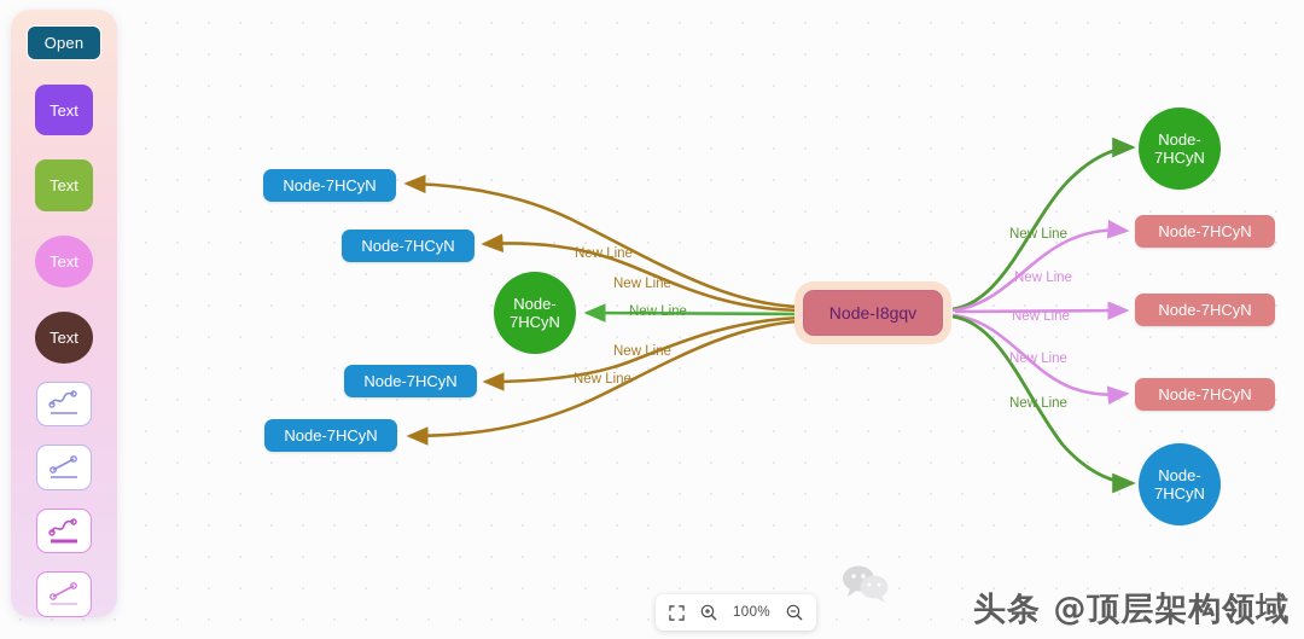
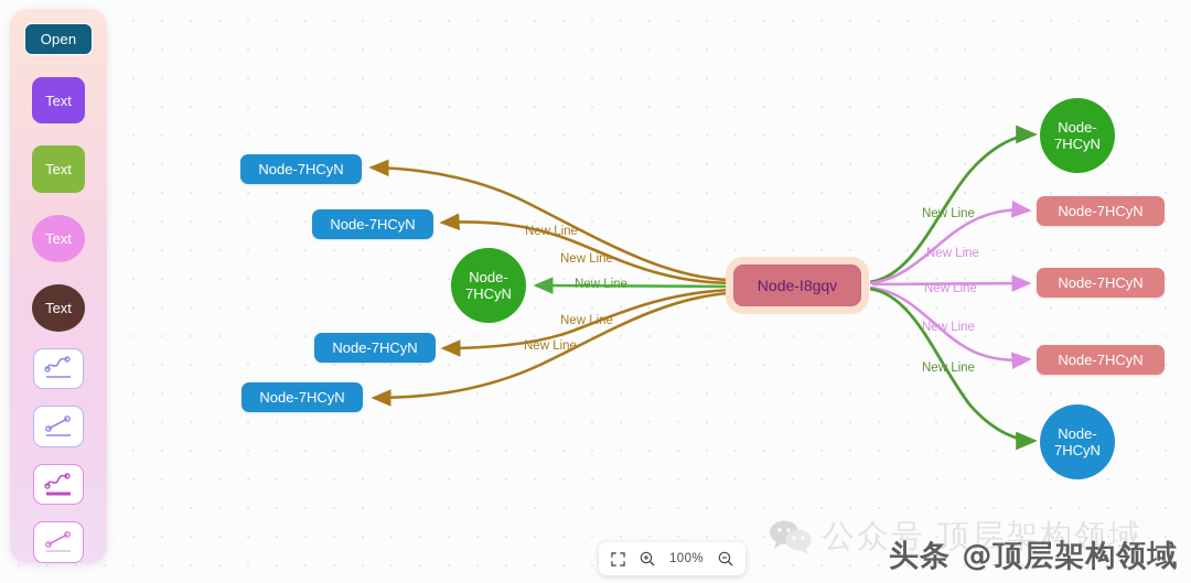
  Node-7HCyN
  Node-7HCyN
  Node-7HCyN
  Node-7HCyN
  Node-7HCyN
  Node-I8gqv
  Node-7HCyN
  Node-7HCyN
  Node-7HCyN
  Node-7HCyN
  Node-7HCyN
  New Line
  New Line
  New Line
  New Line
  New Line
  New Line
  New Line
  New Line
  New Line
  New Line
  Open
  Text
  Text
  Text
  Text
  100%
+ 公众号 顶层架构领域
  头条 @顶层架构领域
